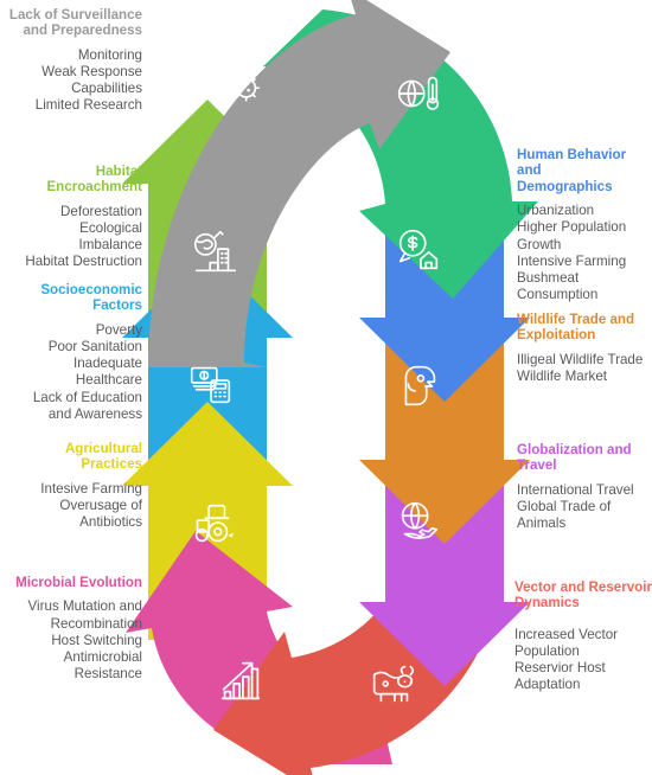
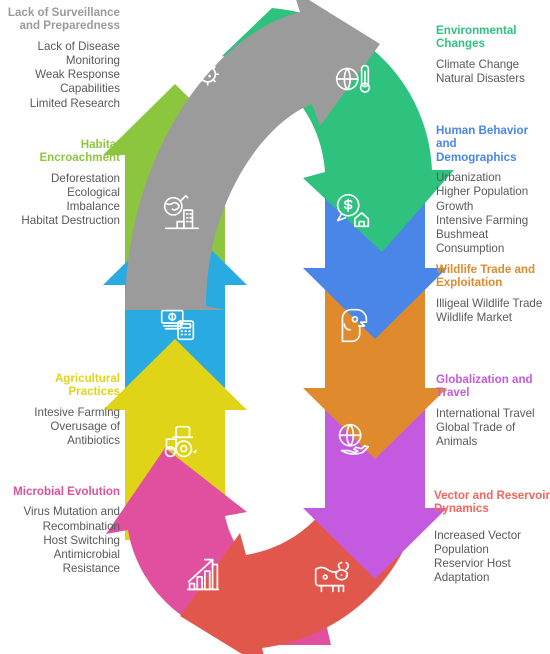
  Lack of Surveillance
  and Preparedness
+ Lack of Disease
  Monitoring
  Weak Response
  Capabilities
  Limited Research
  Habitat
  Encroachment
  Deforestation
  Ecological
  Imbalance
  Habitat Destruction
- Socioeconomic
- Factors
- Poverty
- Poor Sanitation
- Inadequate
- Healthcare
- Lack of Education
- and Awareness
  Agricultural
  Practices
  Intesive Farming
  Overusage of
  Antibiotics
  Microbial Evolution
  Virus Mutation and
  Recombination
  Host Switching
  Antimicrobial
  Resistance
+ Environmental
+ Changes
+ Climate Change
+ Natural Disasters
  Human Behavior and
  Demographics
  Urbanization
  Higher Population
  Growth
  Intensive Farming
  Bushmeat
  Consumption
  Wildlife Trade and
  Exploitation
  Illigeal Wildlife Trade
  Wildlife Market
  Globalization and
  Travel
  International Travel
  Global Trade of
  Animals
  Vector and Reservoir
  Dynamics
  Increased Vector
  Population
  Reservior Host
  Adaptation
